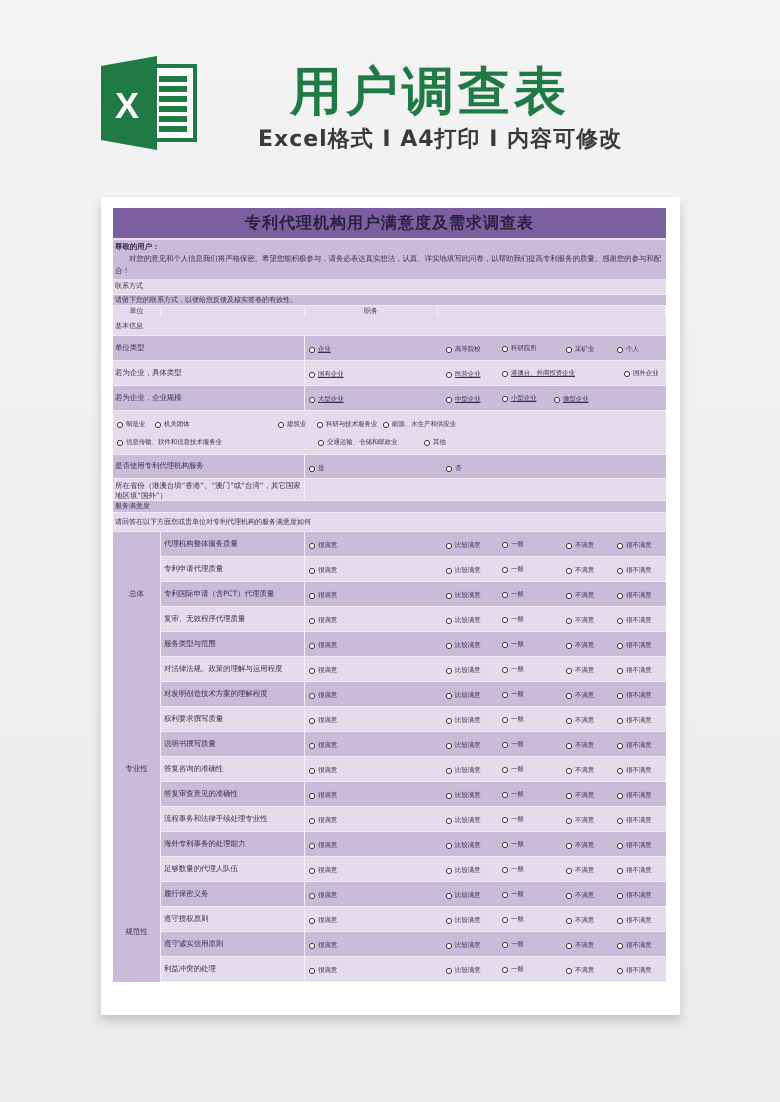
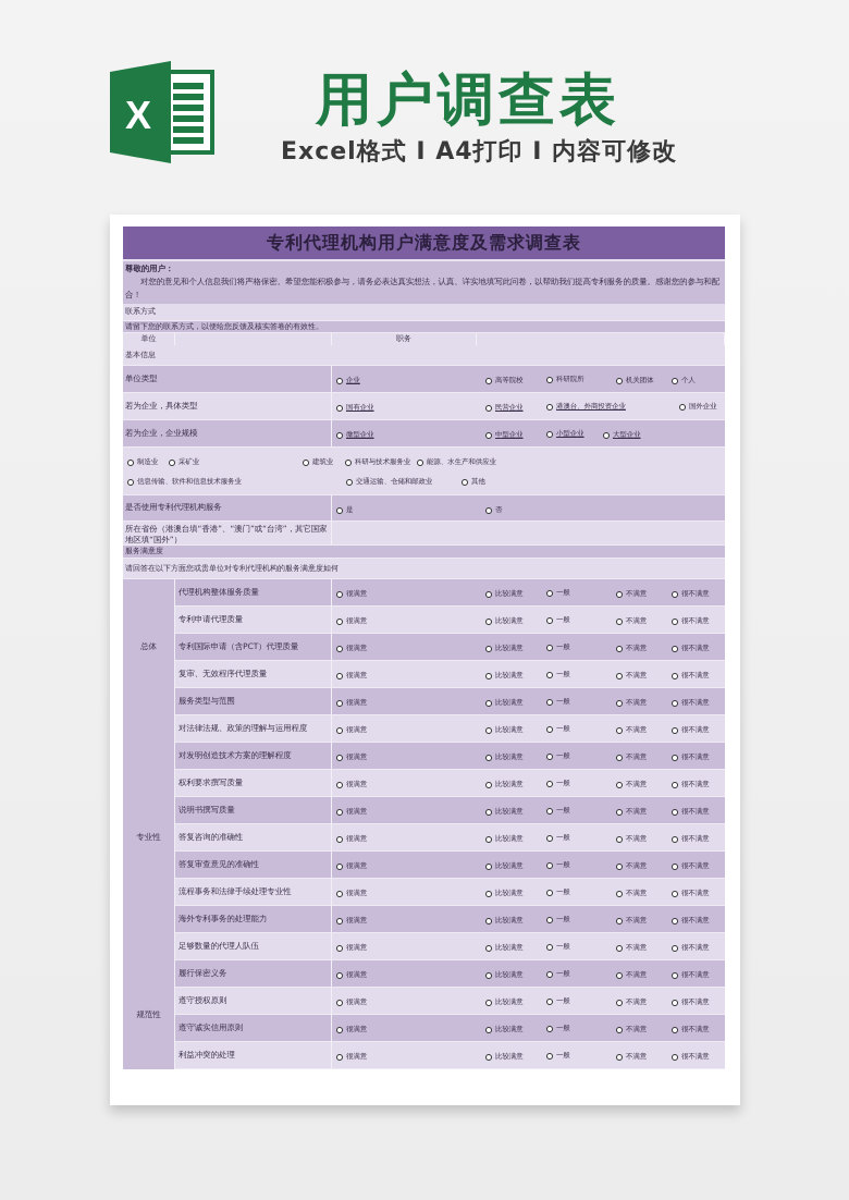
  X
  用户调查表
  Excel格式 I A4打印 I 内容可修改
  专利代理机构用户满意度及需求调查表
  尊敬的用户：
  对您的意见和个人信息我们将严格保密。希望您能积极参与，请务必表达真实想法，认真、详实地填写此问卷，以帮助我们提高专利服务的质量。感谢您的参与和配合！
  联系方式
  请留下您的联系方式，以便给您反馈及核实答卷的有效性。
  单位
  职务
  基本信息
  单位类型
  企业
  高等院校
  科研院所
- 采矿业
+ 机关团体
  个人
  若为企业，具体类型
  国有企业
  民营企业
  港澳台、外商投资企业
  国外企业
  若为企业，企业规模
- 大型企业
+ 微型企业
  中型企业
  小型企业
- 微型企业
+ 大型企业
  制造业
- 机关团体
+ 采矿业
  建筑业
  科研与技术服务业
  能源、水生产和供应业
  信息传输、软件和信息技术服务业
  交通运输、仓储和邮政业
  其他
  是否使用专利代理机构服务
  是
  否
  所在省份（港澳台填“香港”、“澳门”或“台湾”，其它国家地区填“国外”）
  服务满意度
  请回答在以下方面您或贵单位对专利代理机构的服务满意度如何
  总体
  代理机构整体服务质量
  很满意
  比较满意
  一般
  不满意
  很不满意
  专利申请代理质量
  很满意
  比较满意
  一般
  不满意
  很不满意
  专利国际申请（含PCT）代理质量
  很满意
  比较满意
  一般
  不满意
  很不满意
  复审、无效程序代理质量
  很满意
  比较满意
  一般
  不满意
  很不满意
  服务类型与范围
  很满意
  比较满意
  一般
  不满意
  很不满意
  专业性
  对法律法规、政策的理解与运用程度
  很满意
  比较满意
  一般
  不满意
  很不满意
  对发明创造技术方案的理解程度
  很满意
  比较满意
  一般
  不满意
  很不满意
  权利要求撰写质量
  很满意
  比较满意
  一般
  不满意
  很不满意
  说明书撰写质量
  很满意
  比较满意
  一般
  不满意
  很不满意
  答复咨询的准确性
  很满意
  比较满意
  一般
  不满意
  很不满意
  答复审查意见的准确性
  很满意
  比较满意
  一般
  不满意
  很不满意
  流程事务和法律手续处理专业性
  很满意
  比较满意
  一般
  不满意
  很不满意
  海外专利事务的处理能力
  很满意
  比较满意
  一般
  不满意
  很不满意
  足够数量的代理人队伍
  很满意
  比较满意
  一般
  不满意
  很不满意
  规范性
  履行保密义务
  很满意
  比较满意
  一般
  不满意
  很不满意
  遵守授权原则
  很满意
  比较满意
  一般
  不满意
  很不满意
  遵守诚实信用原则
  很满意
  比较满意
  一般
  不满意
  很不满意
  利益冲突的处理
  很满意
  比较满意
  一般
  不满意
  很不满意
